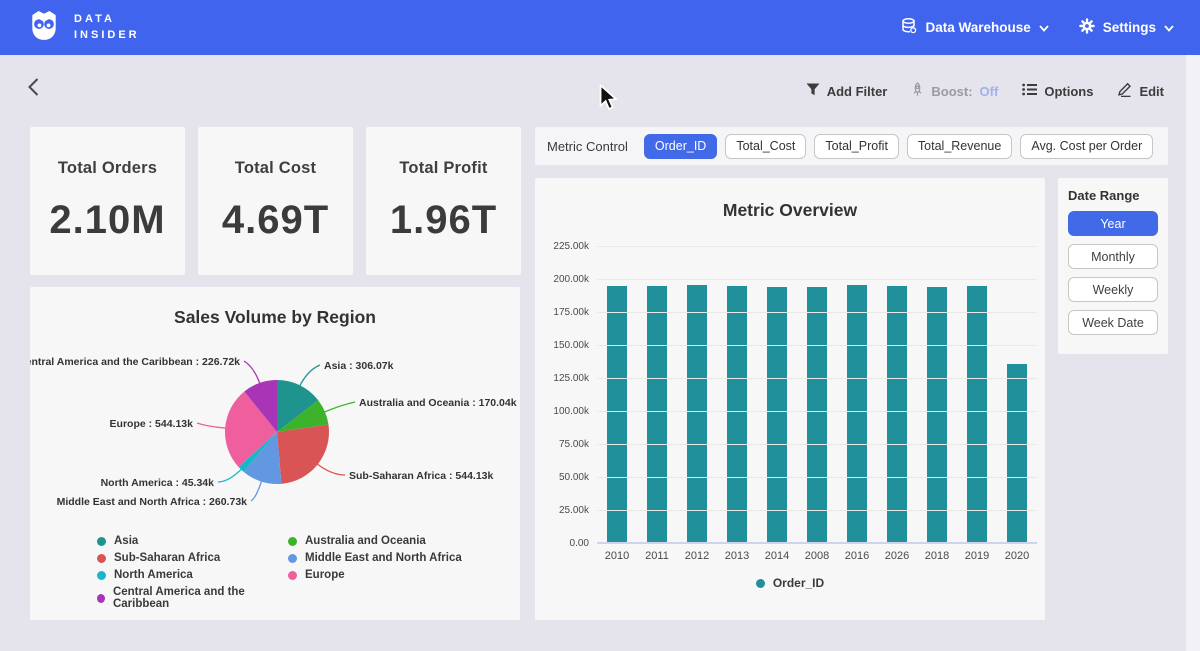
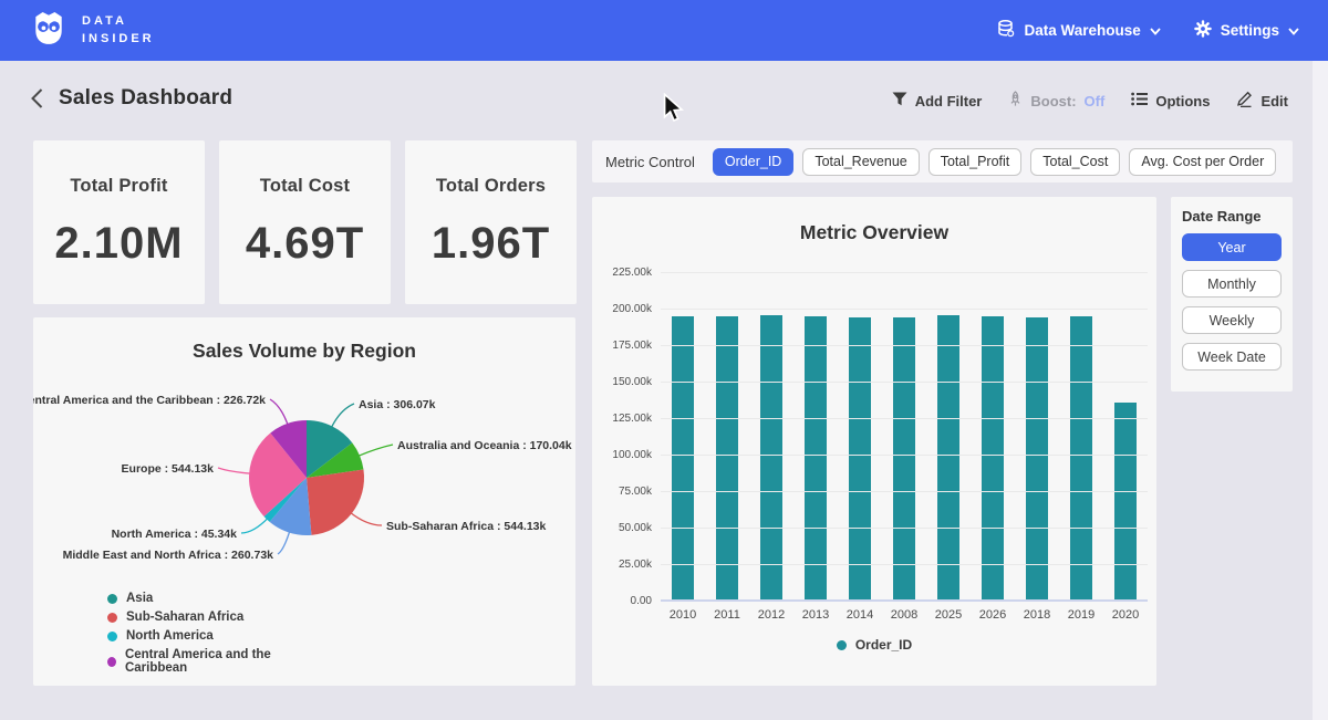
  DATA
  INSIDER
  Data Warehouse
  Settings
+ Sales Dashboard
  Add Filter
  Boost:
  Off
  Options
  Edit
- Total Orders
+ Total Profit
  2.10M
  Total Cost
  4.69T
- Total Profit
+ Total Orders
  1.96T
  Metric Control
  Order_ID
- Total_Cost
+ Total_Revenue
  Total_Profit
- Total_Revenue
+ Total_Cost
  Avg. Cost per Order
  Sales Volume by Region
  Asia : 306.07k
  Australia and Oceania : 170.04k
  Sub-Saharan Africa : 544.13k
  Middle East and North Africa : 260.73k
  North America : 45.34k
  Europe : 544.13k
  ntral America and the Caribbean : 226.72k
  Asia
  Sub-Saharan Africa
  North America
  Central America and the Caribbean
- Australia and Oceania
- Middle East and North Africa
- Europe
  Metric Overview
  225.00k
  200.00k
  175.00k
  150.00k
  125.00k
  100.00k
  75.00k
  50.00k
  25.00k
  0.00
  2010
  2011
  2012
  2013
  2014
  2008
- 2016
+ 2025
  2026
  2018
  2019
  2020
  Order_ID
  Date Range
  Year
  Monthly
  Weekly
  Week Date
